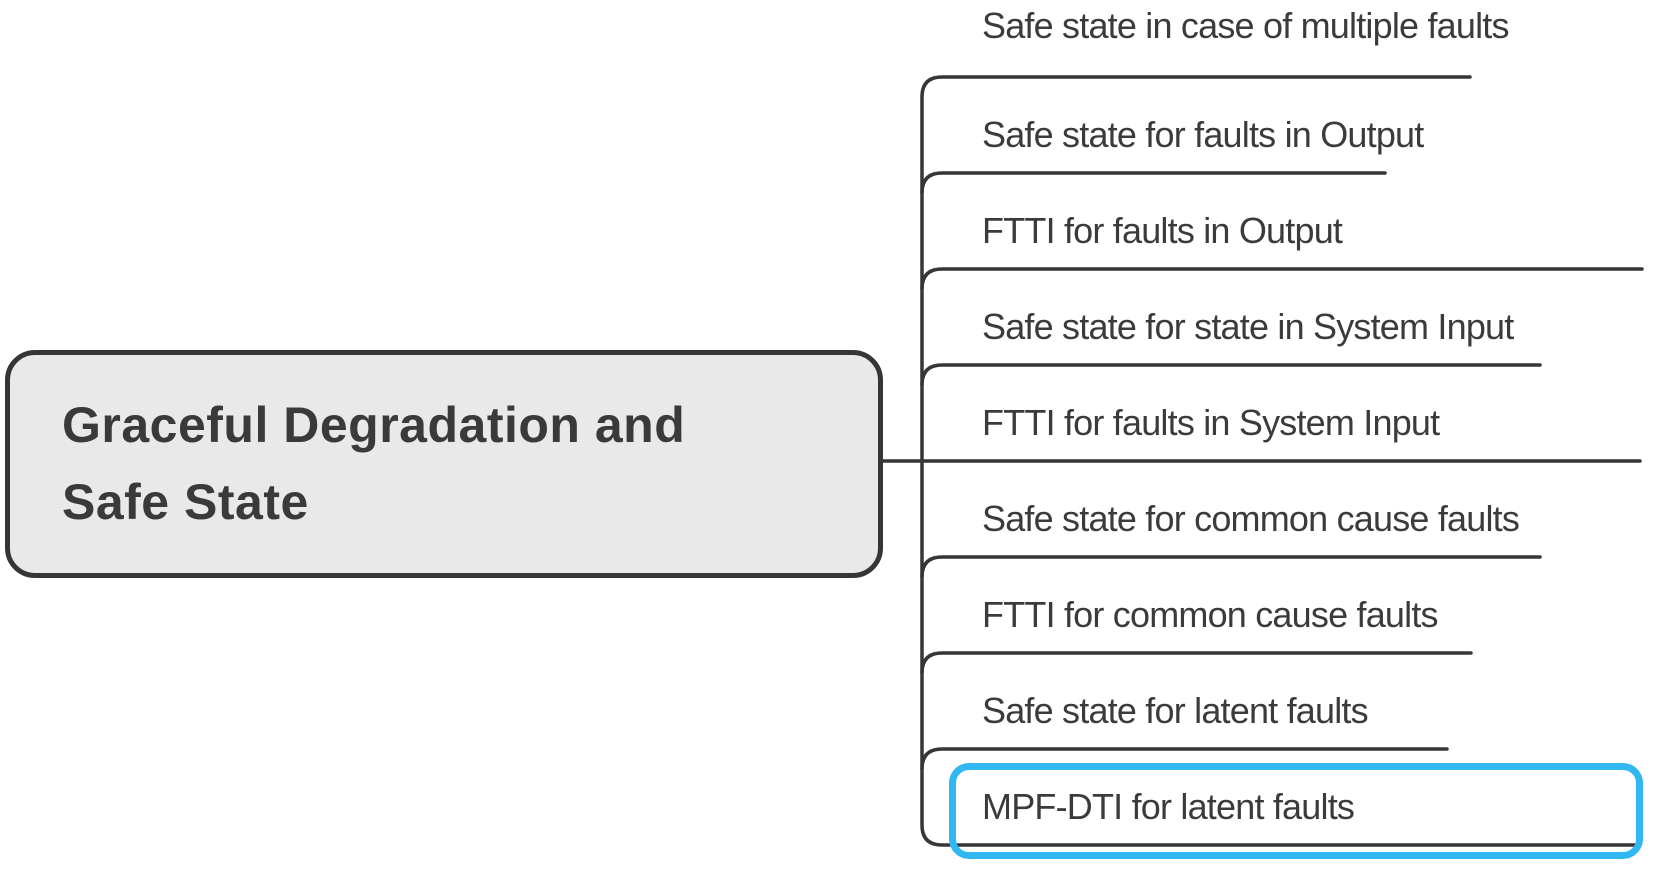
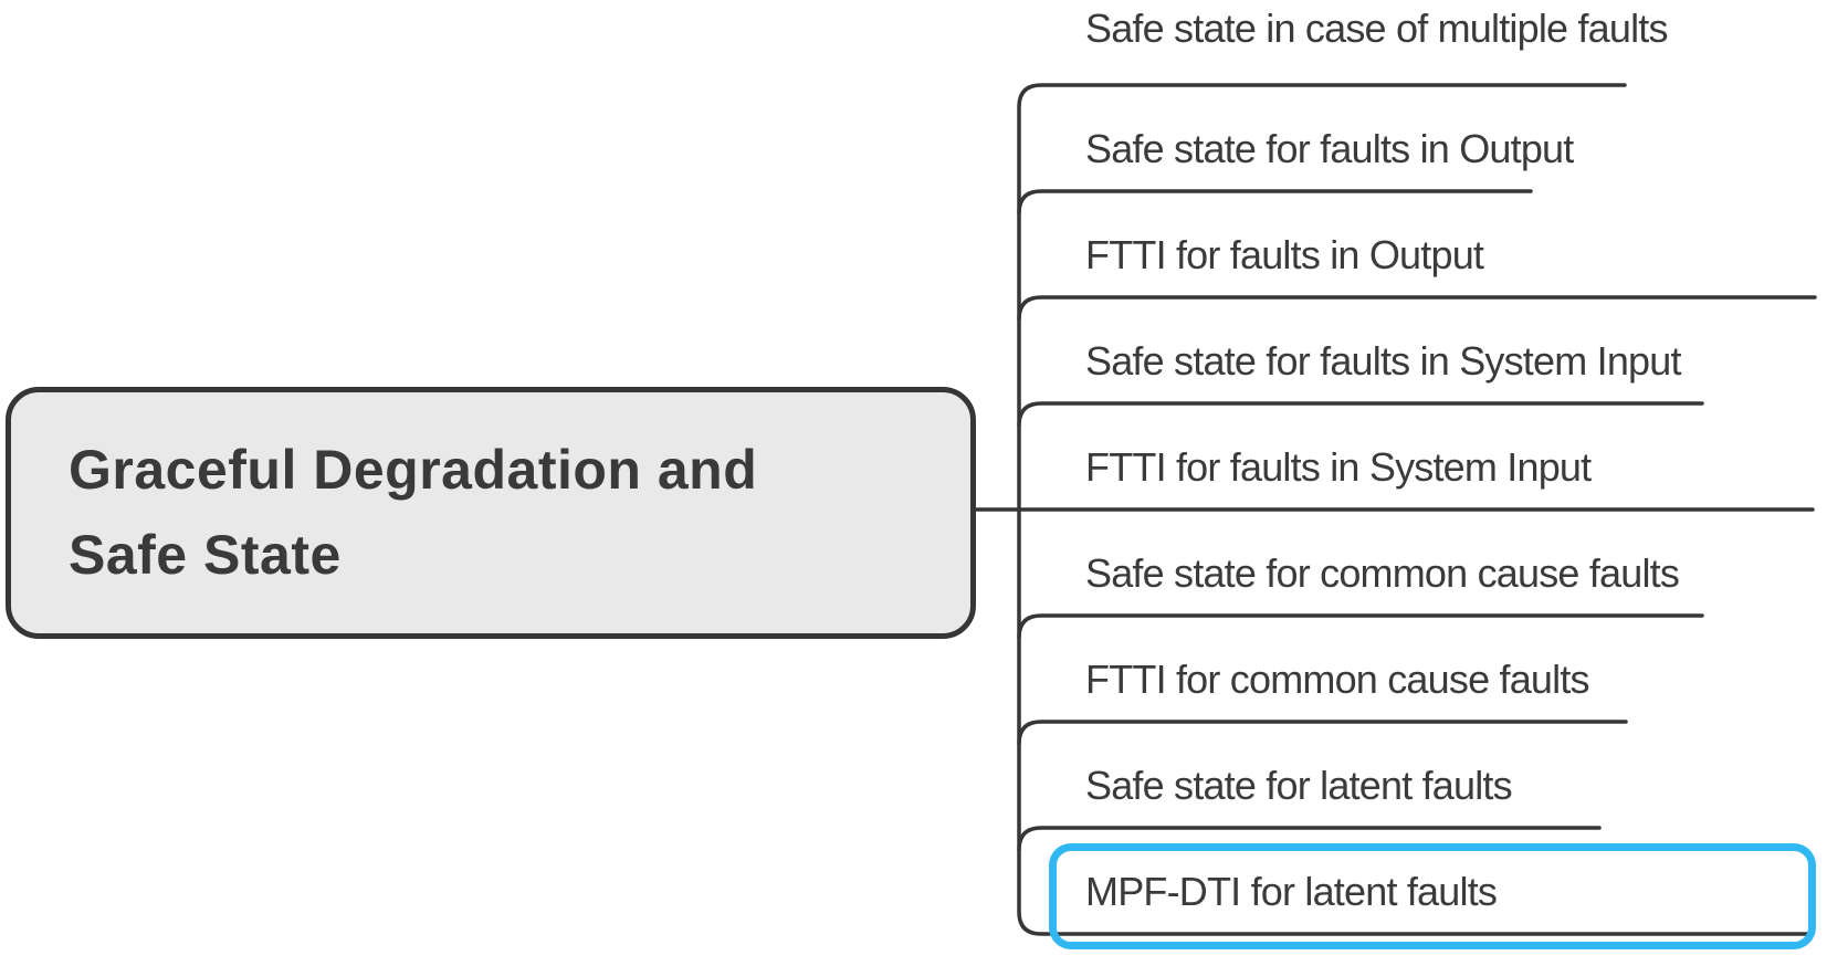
  Graceful Degradation and
  Safe State
  Safe state for faults in Output
  FTTI for faults in Output
- Safe state for state in System Input
+ Safe state for faults in System Input
  FTTI for faults in System Input
  Safe state for common cause faults
  FTTI for common cause faults
  Safe state for latent faults
  MPF-DTI for latent faults
  Safe state in case of multiple faults
